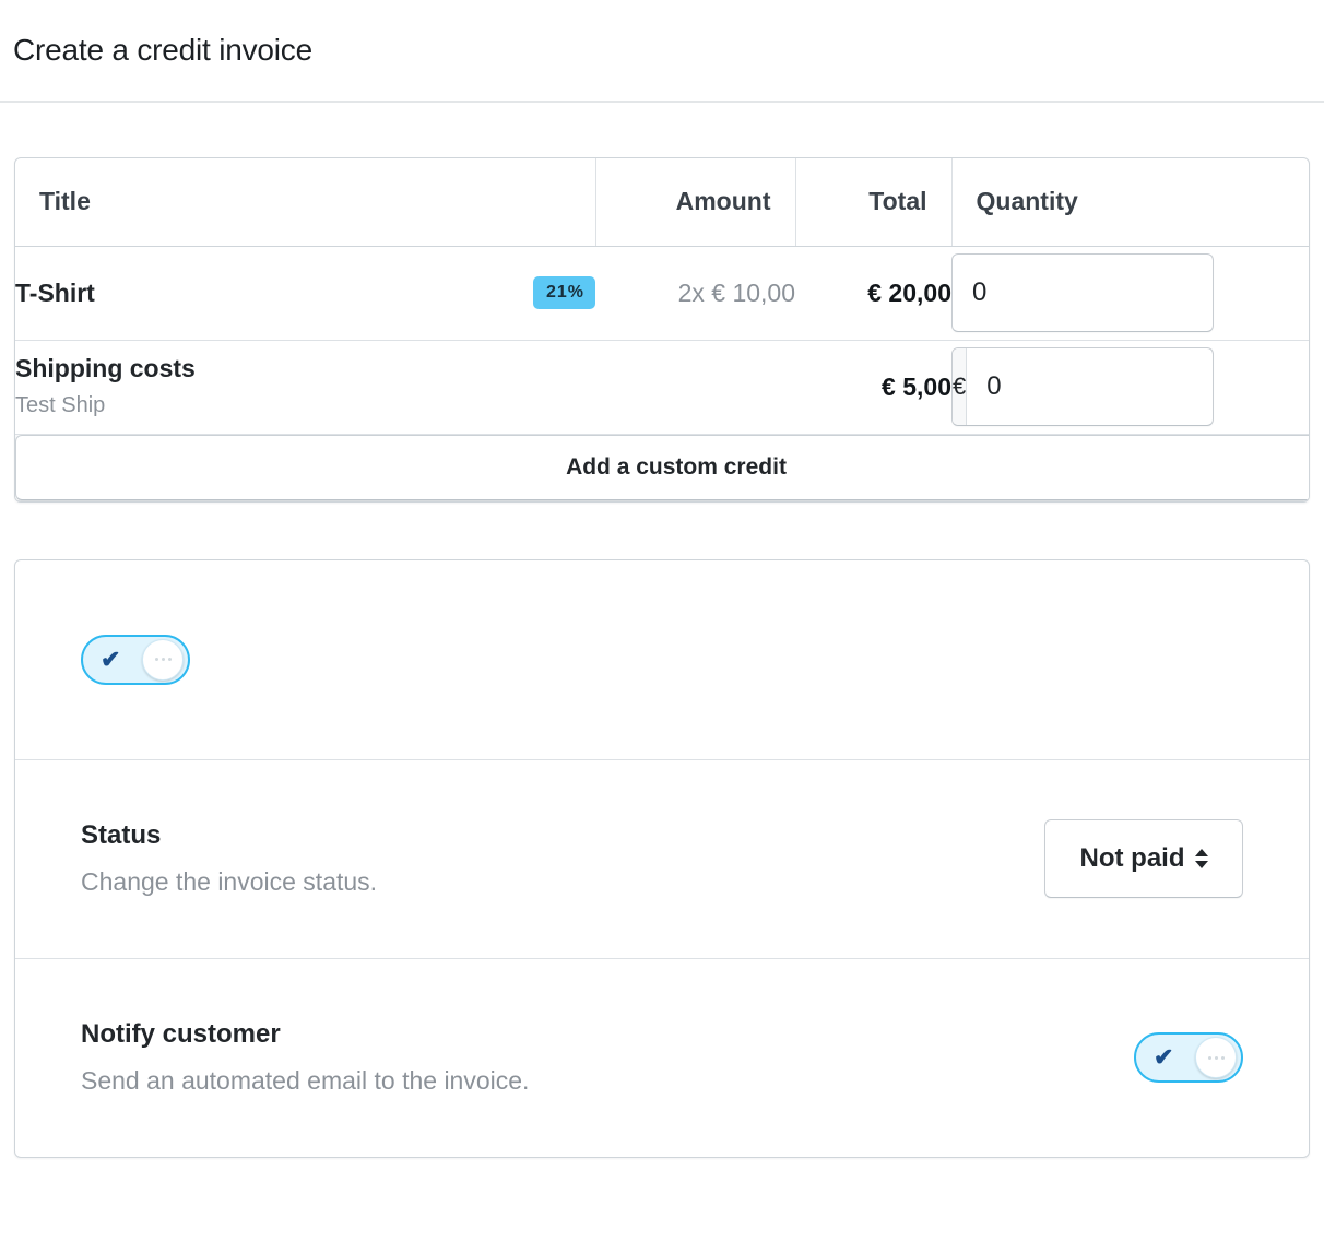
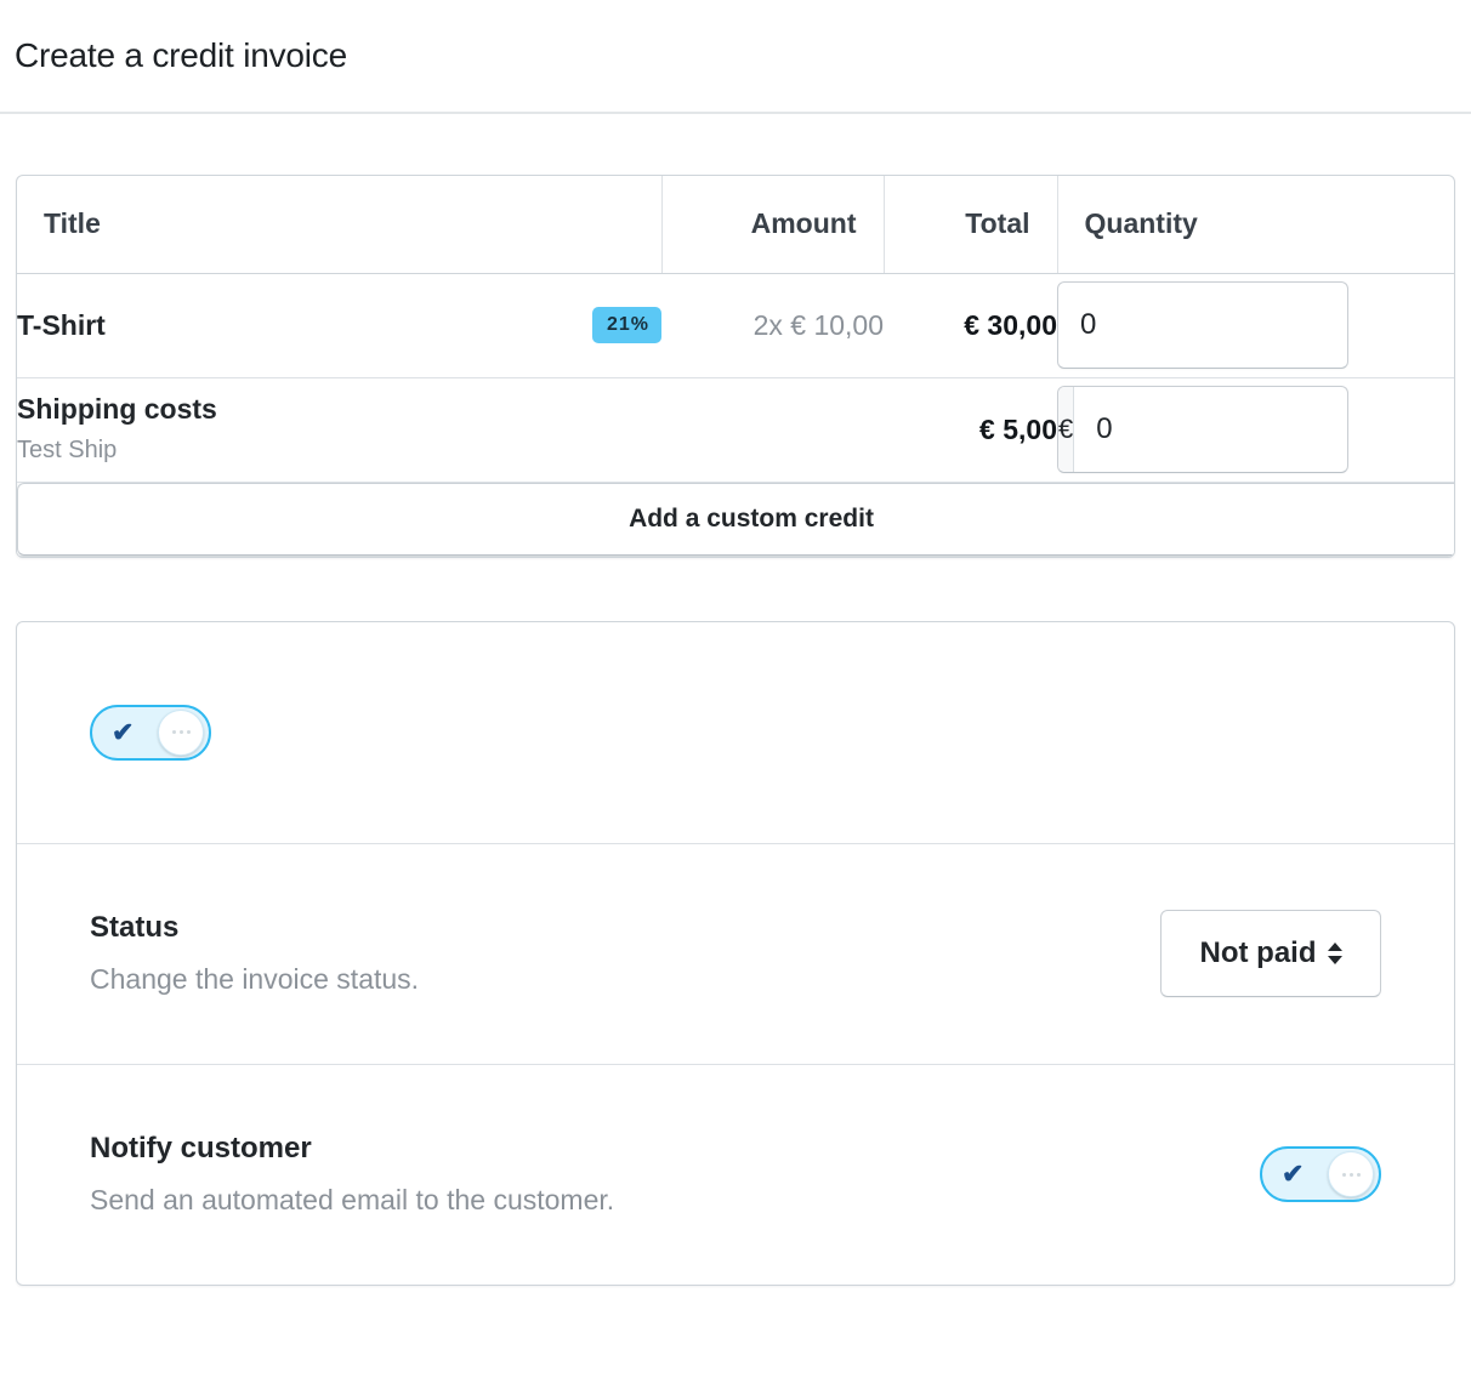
  Create a credit invoice
  Title	Amount	Total	Quantity
- T-Shirt	21%	2x € 10,00	€ 20,00	0
+ T-Shirt	21%	2x € 10,00	€ 30,00	0
  Shipping costs Test Ship			€ 5,00	€ 0
  Add a custom credit
  ✔
  Status
  Change the invoice status.
  Not paid
  Notify customer
- Send an automated email to the invoice.
+ Send an automated email to the customer.
  ✔
